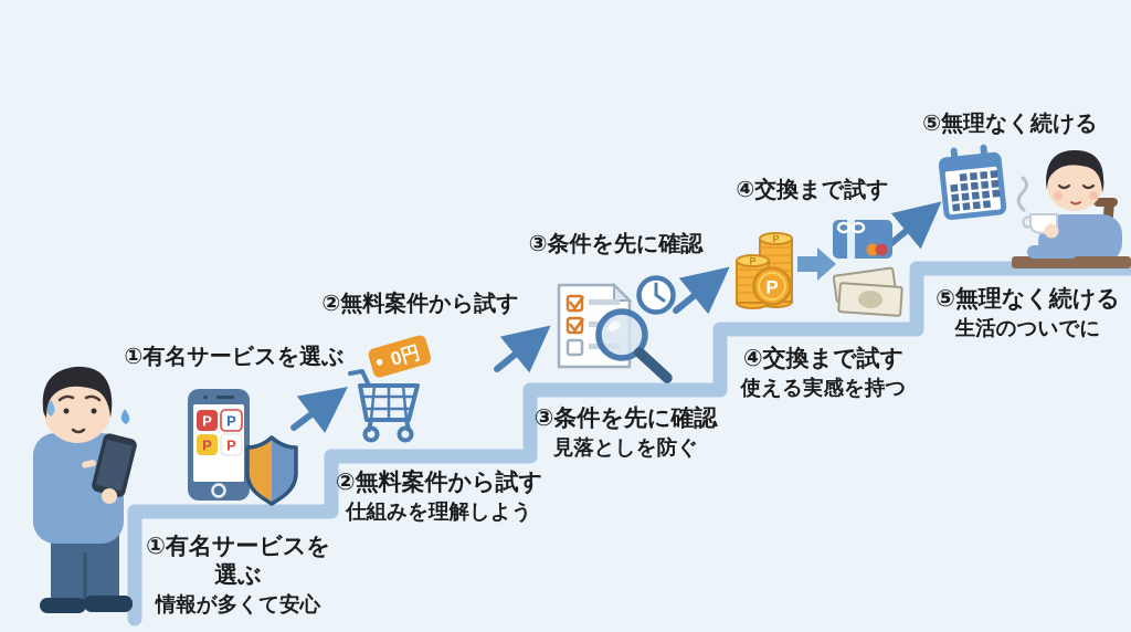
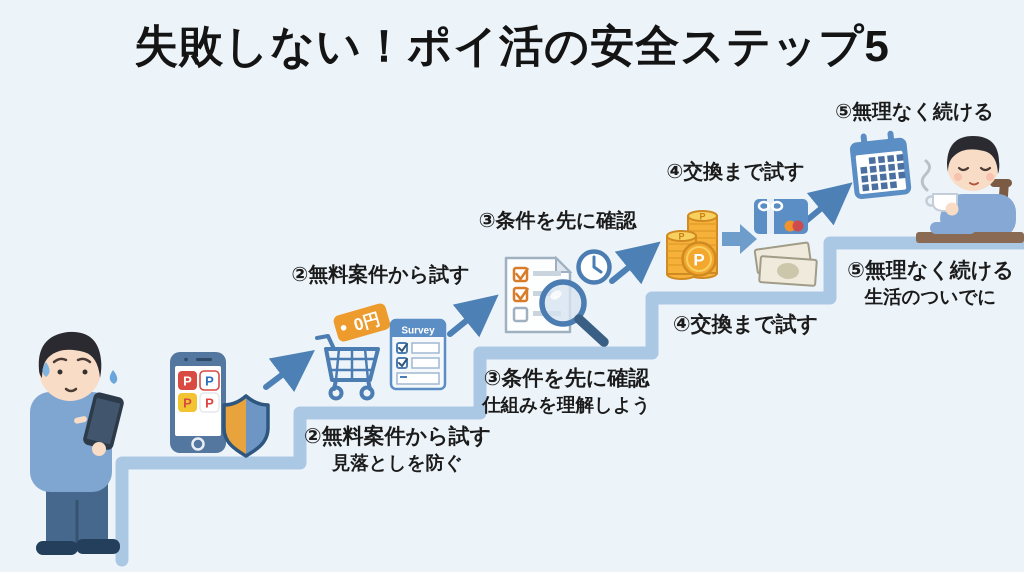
+ 失敗しない！ポイ活の安全ステップ5
  P
  P
  P
  P
+ Survey
  P
  P
  P
- ①有名サービスを選ぶ
  ②無料案件から試す
  ③条件を先に確認
  ④交換まで試す
  ⑤無理なく続ける
- ①有名サービスを
- 選ぶ
- 情報が多くて安心
  ②無料案件から試す
- 仕組みを理解しよう
+ 見落としを防ぐ
  ③条件を先に確認
- 見落としを防ぐ
+ 仕組みを理解しよう
  ④交換まで試す
- 使える実感を持つ
  ⑤無理なく続ける
  生活のついでに
